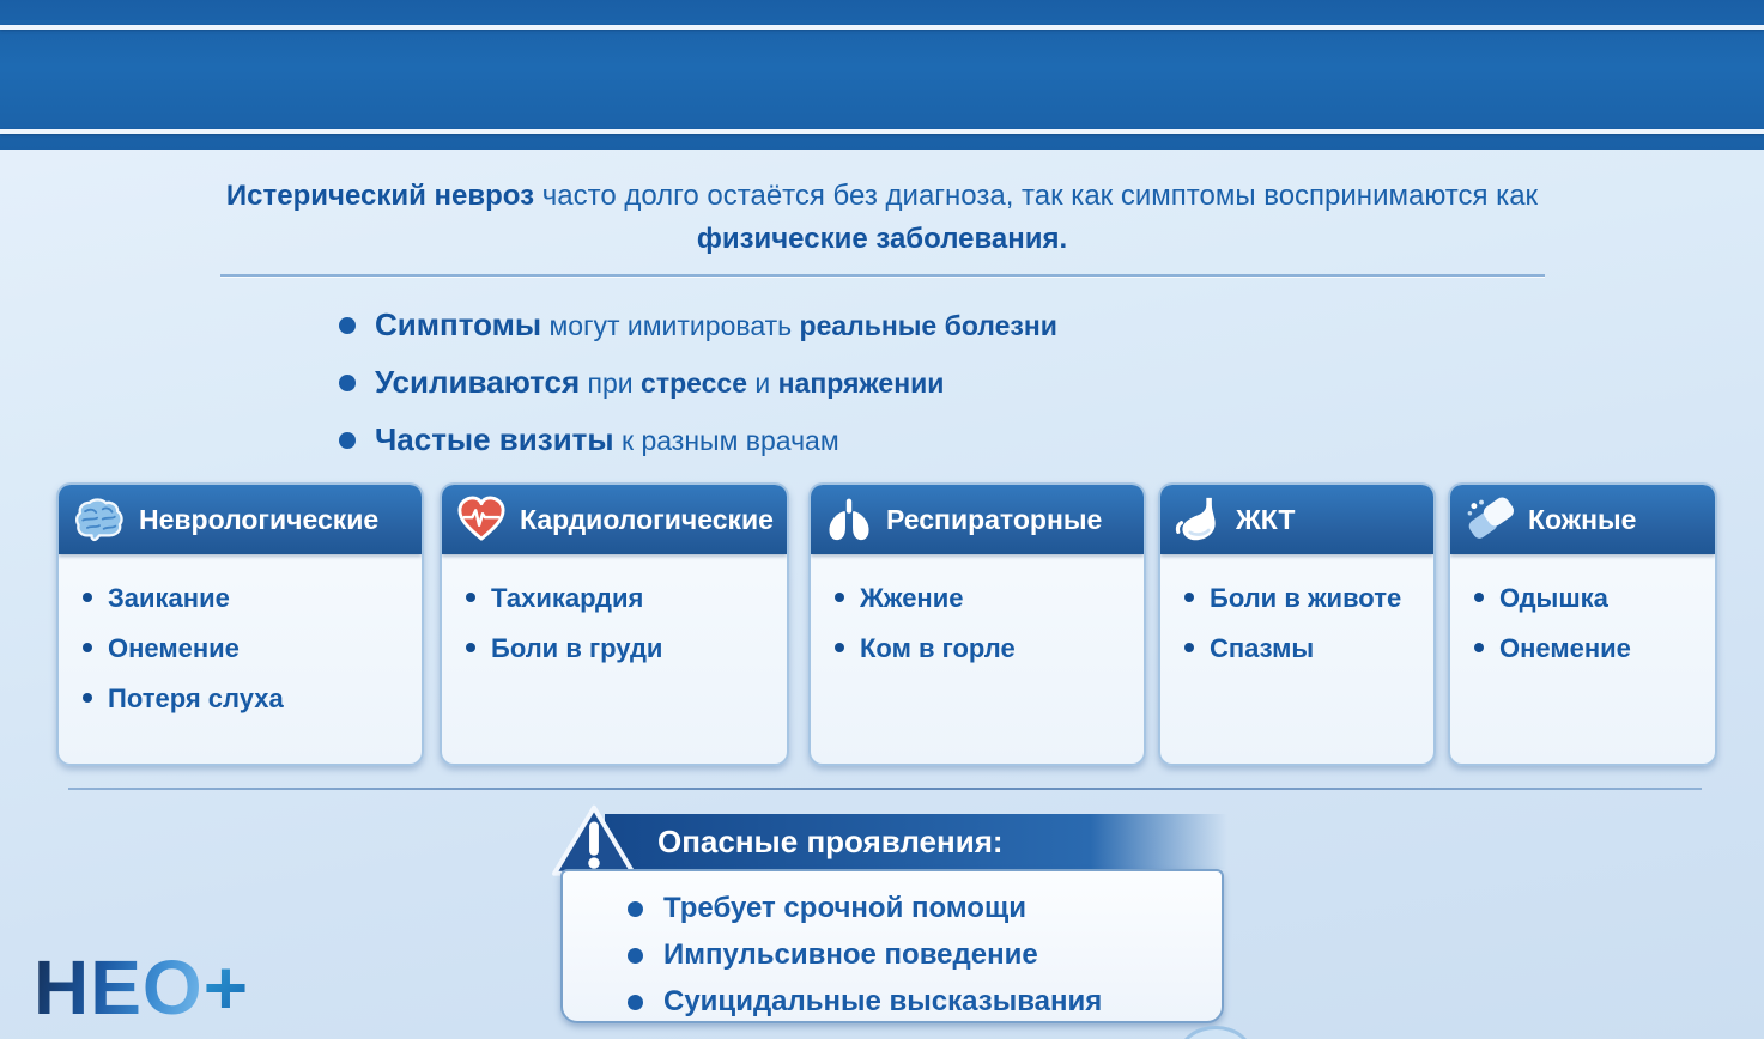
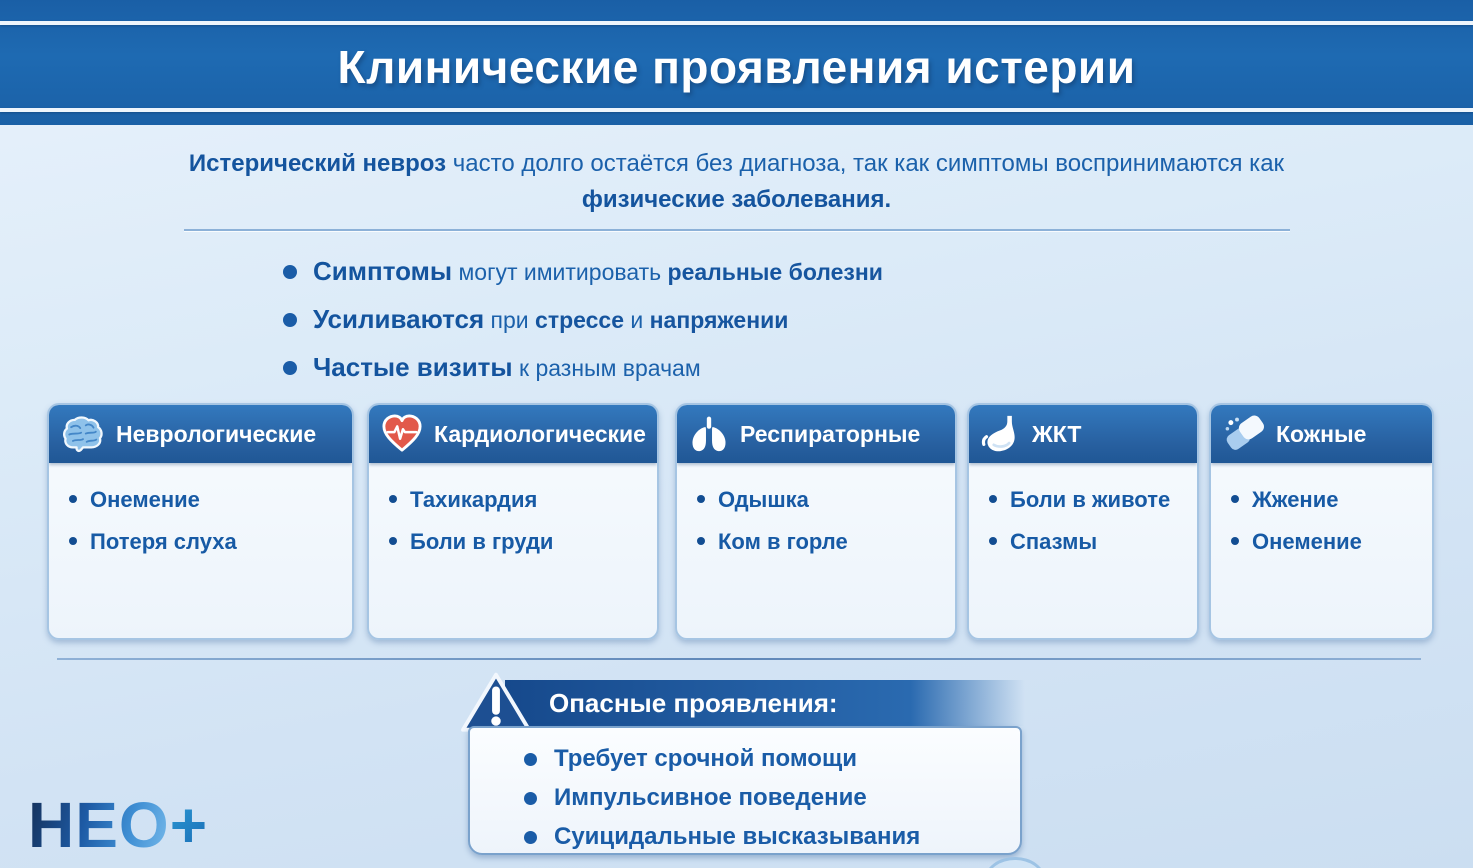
+ Клинические проявления истерии
  Истерический невроз часто долго остаётся без диагноза, так как симптомы воспринимаются как физические заболевания.
  Симптомы могут имитировать реальные болезни
  Усиливаются при стрессе и напряжении
  Частые визиты к разным врачам
  Неврологические
- Заикание
  Онемение
  Потеря слуха
  Кардиологические
  Тахикардия
  Боли в груди
  Респираторные
- Жжение
+ Одышка
  Ком в горле
  ЖКТ
  Боли в животе
  Спазмы
  Кожные
- Одышка
+ Жжение
  Онемение
  Опасные проявления:
  Требует срочной помощи
  Импульсивное поведение
  Суицидальные высказывания
  НЕО+
